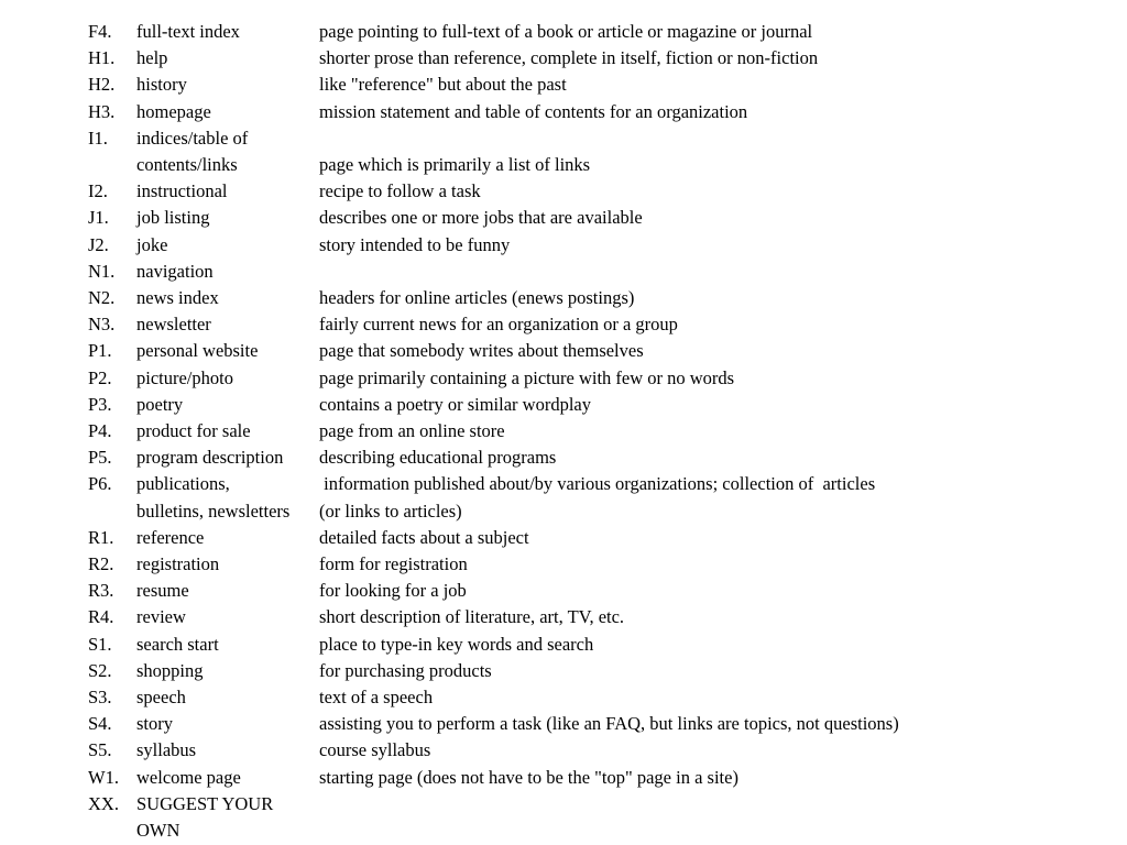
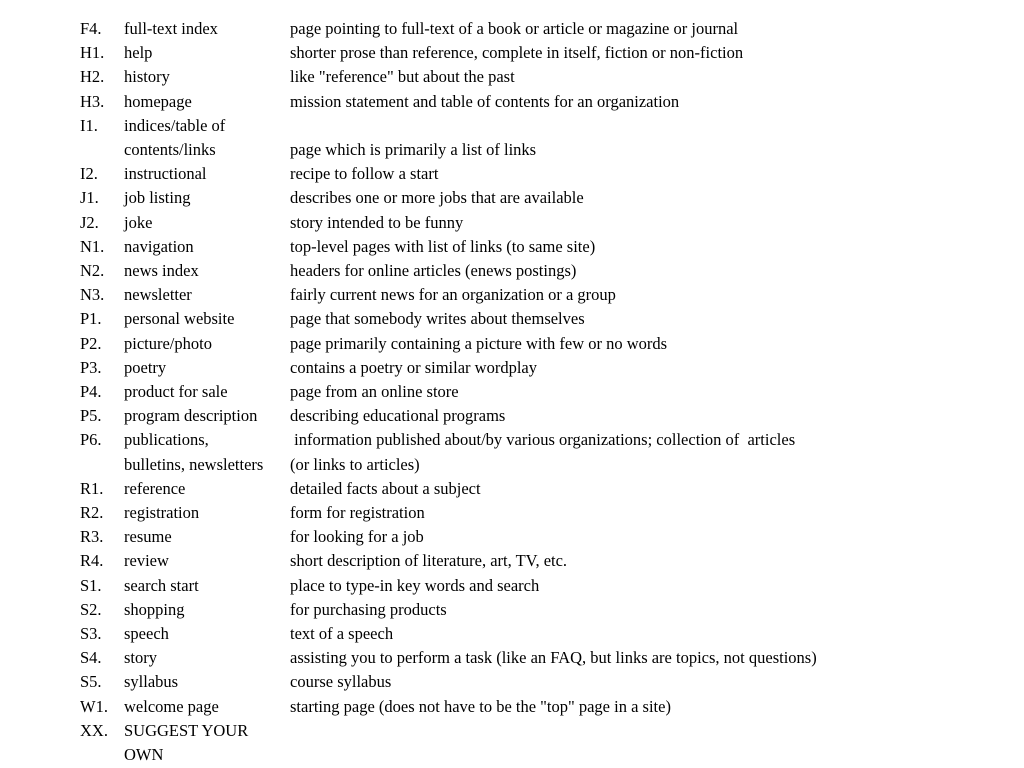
  F4.
  full-text index
  page pointing to full-text of a book or article or magazine or journal
  H1.
  help
  shorter prose than reference, complete in itself, fiction or non-fiction
  H2.
  history
  like "reference" but about the past
  H3.
  homepage
  mission statement and table of contents for an organization
  I1.
  indices/table of
  contents/links
  page which is primarily a list of links
  I2.
  instructional
- recipe to follow a task
+ recipe to follow a start
  J1.
  job listing
  describes one or more jobs that are available
  J2.
  joke
  story intended to be funny
  N1.
  navigation
+ top-level pages with list of links (to same site)
  N2.
  news index
  headers for online articles (enews postings)
  N3.
  newsletter
  fairly current news for an organization or a group
  P1.
  personal website
  page that somebody writes about themselves
  P2.
  picture/photo
  page primarily containing a picture with few or no words
  P3.
  poetry
  contains a poetry or similar wordplay
  P4.
  product for sale
  page from an online store
  P5.
  program description
  describing educational programs
  P6.
  publications,
  bulletins, newsletters
  information published about/by various organizations; collection of articles
  (or links to articles)
  R1.
  reference
  detailed facts about a subject
  R2.
  registration
  form for registration
  R3.
  resume
  for looking for a job
  R4.
  review
  short description of literature, art, TV, etc.
  S1.
  search start
  place to type-in key words and search
  S2.
  shopping
  for purchasing products
  S3.
  speech
  text of a speech
  S4.
  story
  assisting you to perform a task (like an FAQ, but links are topics, not questions)
  S5.
  syllabus
  course syllabus
  W1.
  welcome page
  starting page (does not have to be the "top" page in a site)
  XX.
  SUGGEST YOUR OWN
